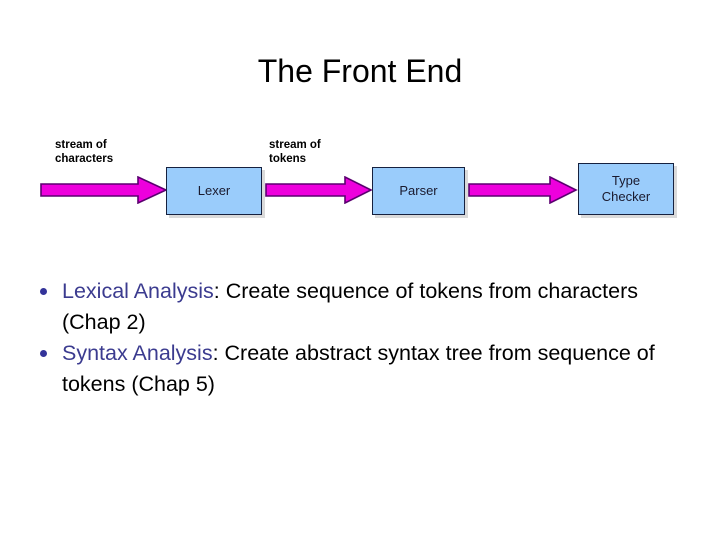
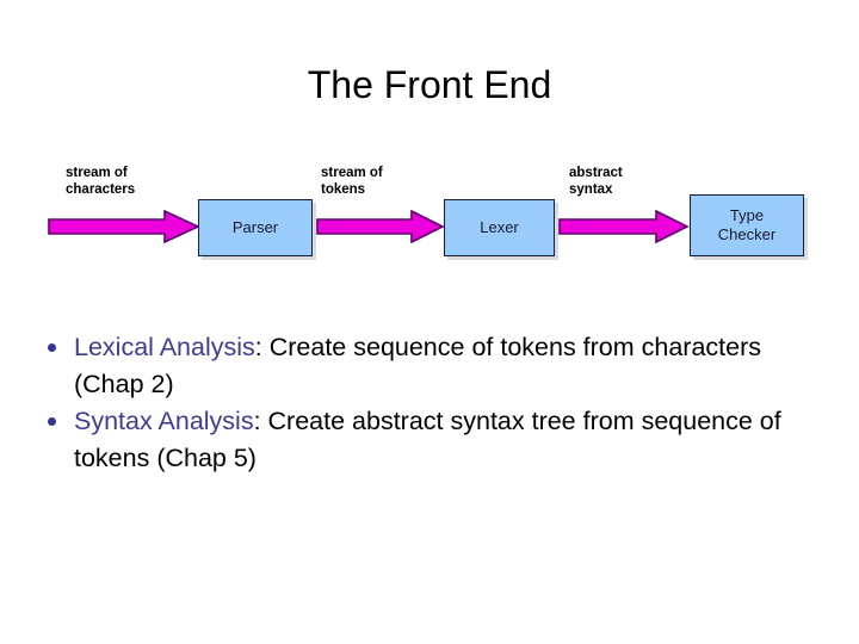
  The Front End
  stream of
  characters
- Lexer
+ Parser
  stream of
  tokens
- Parser
+ Lexer
+ abstract
+ syntax
  Type
  Checker
  Lexical Analysis: Create sequence of tokens from characters (Chap 2)
  Syntax Analysis: Create abstract syntax tree from sequence of tokens (Chap 5)
